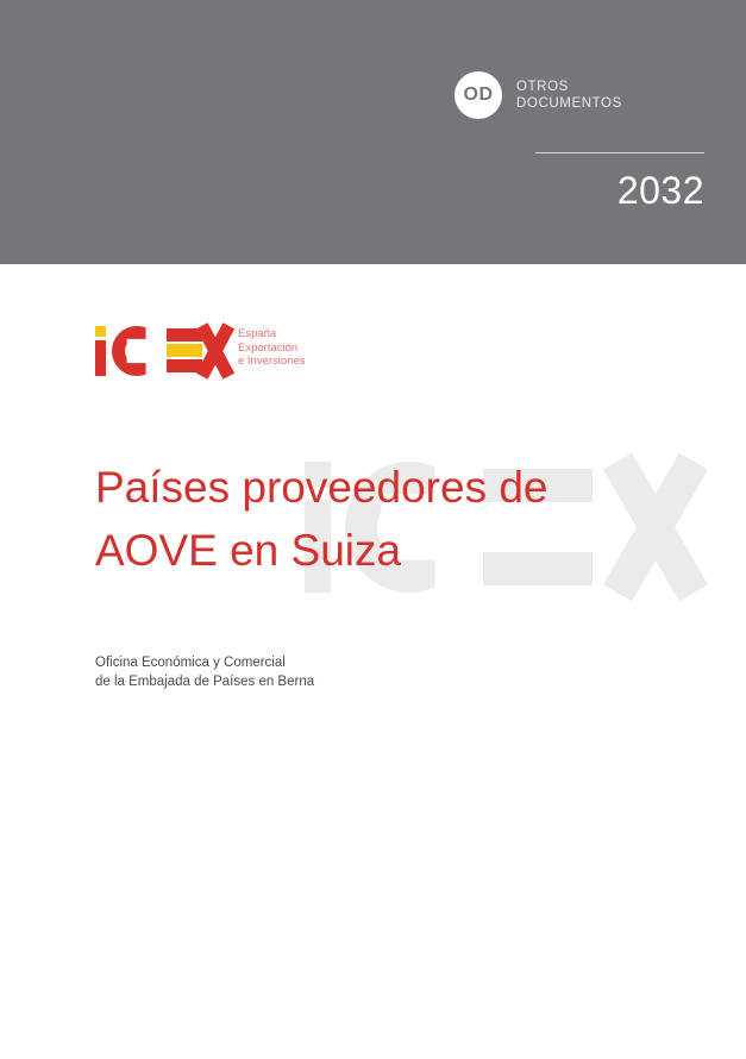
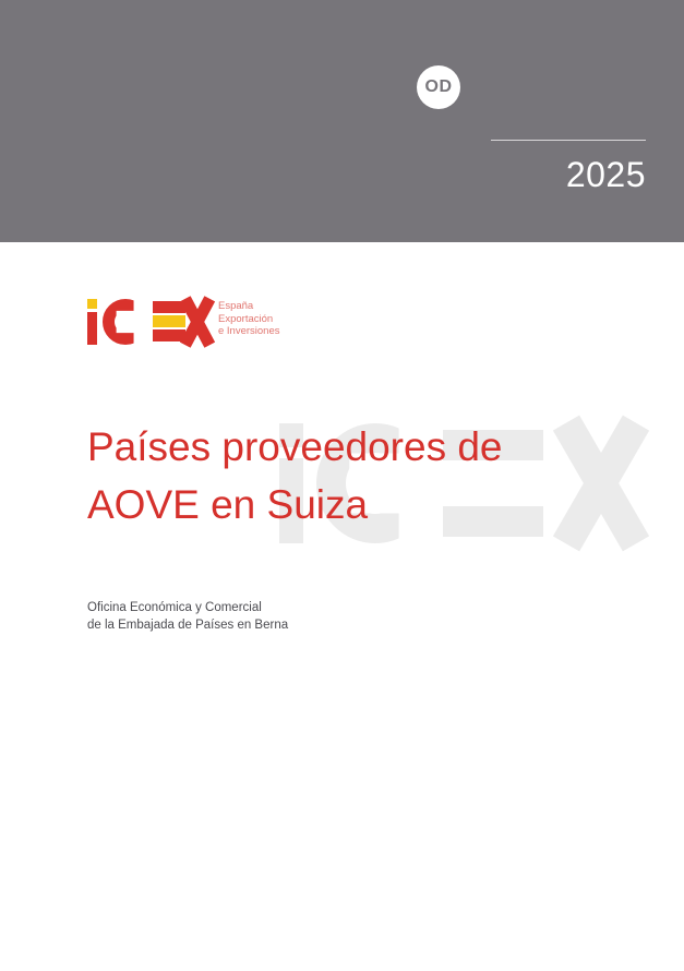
  OD
- OTROS
- DOCUMENTOS
- 2032
+ 2025
  España
  Exportación
  e Inversiones
  Países proveedores de
  AOVE en Suiza
  Oficina Económica y Comercial
  de la Embajada de Países en Berna
